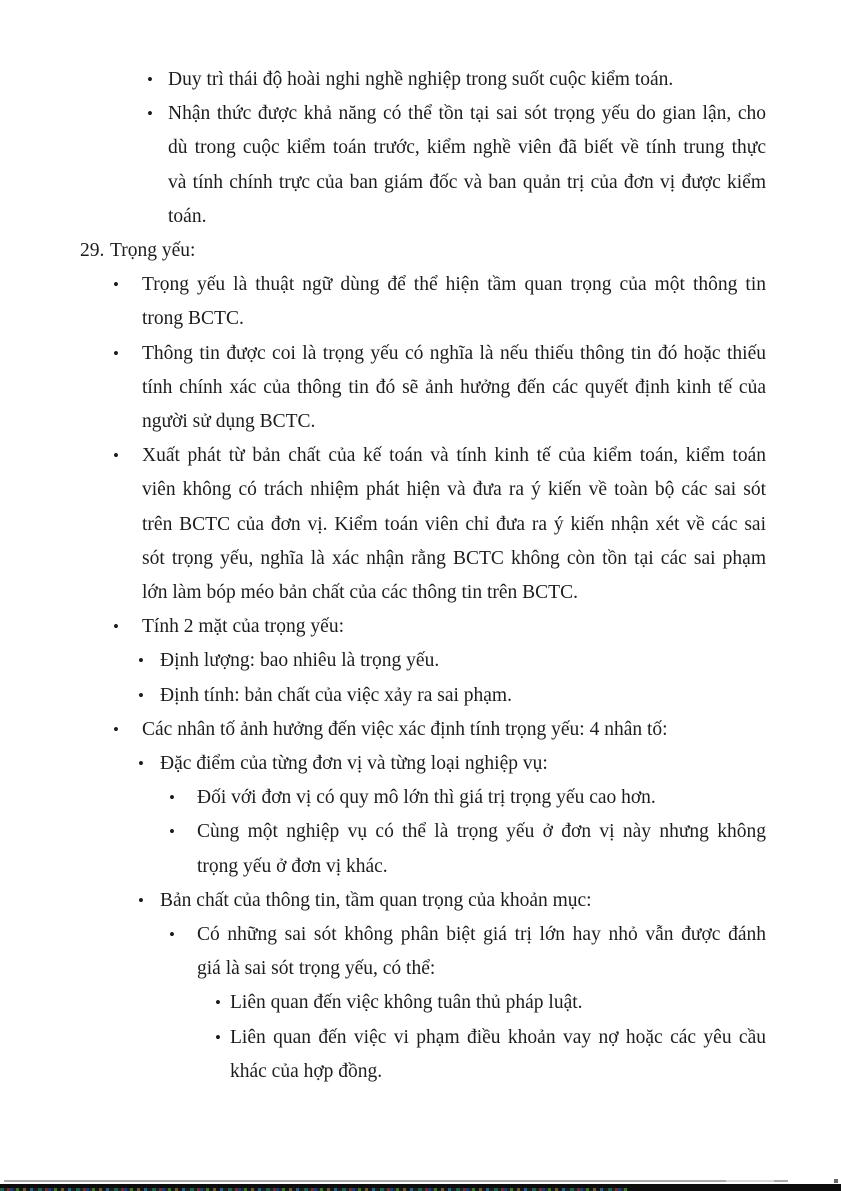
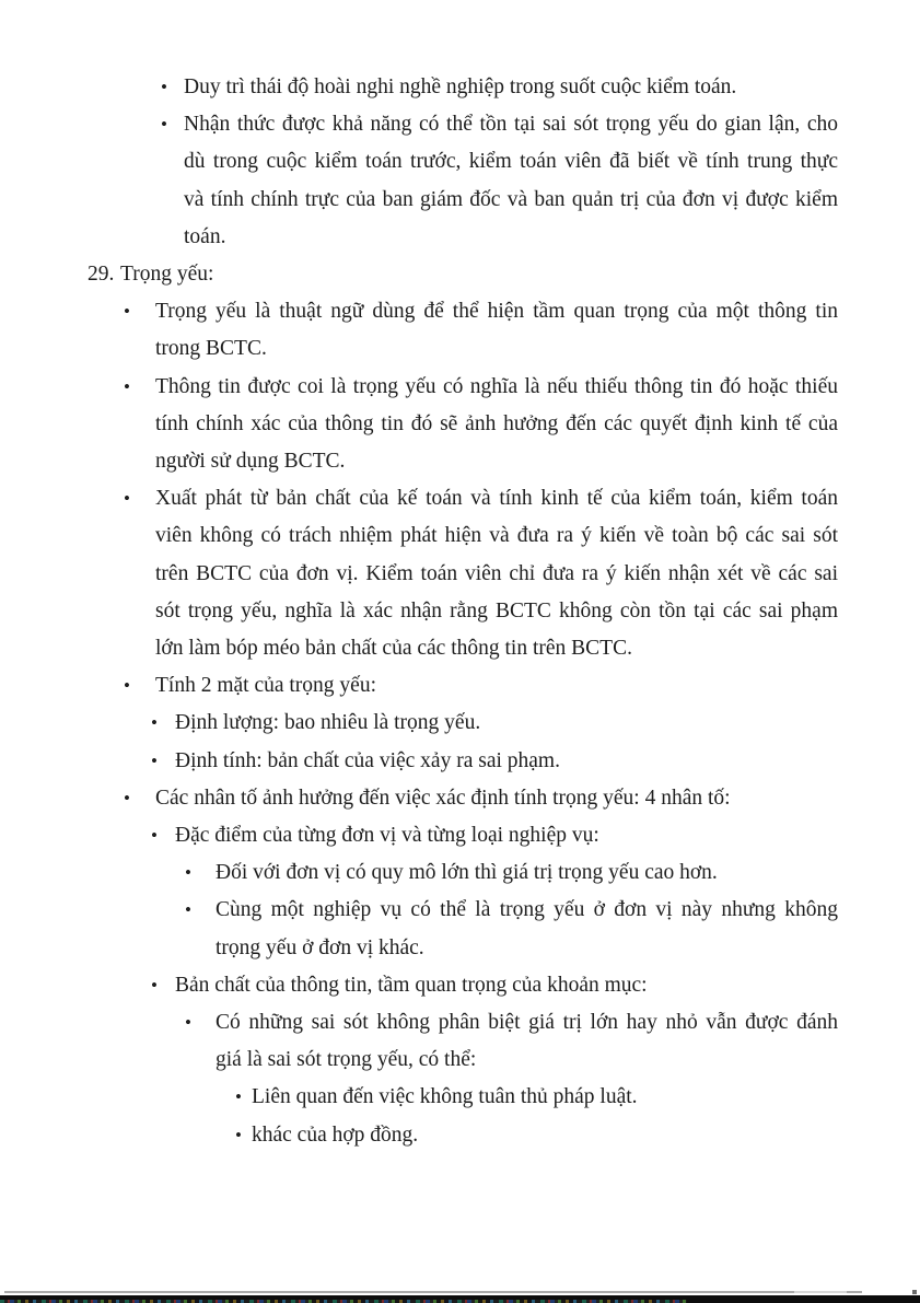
  •
  Duy trì thái độ hoài nghi nghề nghiệp trong suốt cuộc kiểm toán.
  •
  Nhận thức được khả năng có thể tồn tại sai sót trọng yếu do gian lận, cho
- dù trong cuộc kiểm toán trước, kiểm nghề viên đã biết về tính trung thực
+ dù trong cuộc kiểm toán trước, kiểm toán viên đã biết về tính trung thực
  và tính chính trực của ban giám đốc và ban quản trị của đơn vị được kiểm
  toán.
  29.
  Trọng yếu:
  •
  Trọng yếu là thuật ngữ dùng để thể hiện tầm quan trọng của một thông tin
  trong BCTC.
  •
  Thông tin được coi là trọng yếu có nghĩa là nếu thiếu thông tin đó hoặc thiếu
  tính chính xác của thông tin đó sẽ ảnh hưởng đến các quyết định kinh tế của
  người sử dụng BCTC.
  •
  Xuất phát từ bản chất của kế toán và tính kinh tế của kiểm toán, kiểm toán
  viên không có trách nhiệm phát hiện và đưa ra ý kiến về toàn bộ các sai sót
  trên BCTC của đơn vị. Kiểm toán viên chỉ đưa ra ý kiến nhận xét về các sai
  sót trọng yếu, nghĩa là xác nhận rằng BCTC không còn tồn tại các sai phạm
  lớn làm bóp méo bản chất của các thông tin trên BCTC.
  •
  Tính 2 mặt của trọng yếu:
  •
  Định lượng: bao nhiêu là trọng yếu.
  •
  Định tính: bản chất của việc xảy ra sai phạm.
  •
  Các nhân tố ảnh hưởng đến việc xác định tính trọng yếu: 4 nhân tố:
  •
  Đặc điểm của từng đơn vị và từng loại nghiệp vụ:
  •
  Đối với đơn vị có quy mô lớn thì giá trị trọng yếu cao hơn.
  •
  Cùng một nghiệp vụ có thể là trọng yếu ở đơn vị này nhưng không
  trọng yếu ở đơn vị khác.
  •
  Bản chất của thông tin, tầm quan trọng của khoản mục:
  •
  Có những sai sót không phân biệt giá trị lớn hay nhỏ vẫn được đánh
  giá là sai sót trọng yếu, có thể:
  •
  Liên quan đến việc không tuân thủ pháp luật.
  •
- Liên quan đến việc vi phạm điều khoản vay nợ hoặc các yêu cầu
  khác của hợp đồng.
